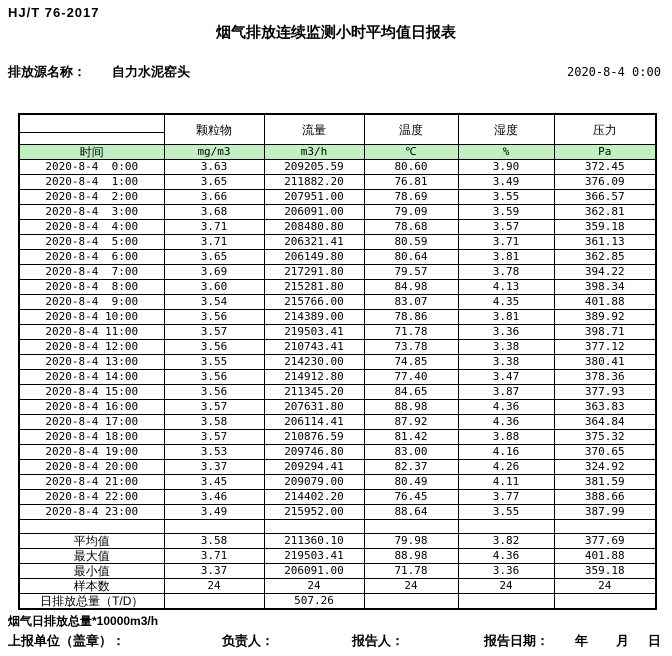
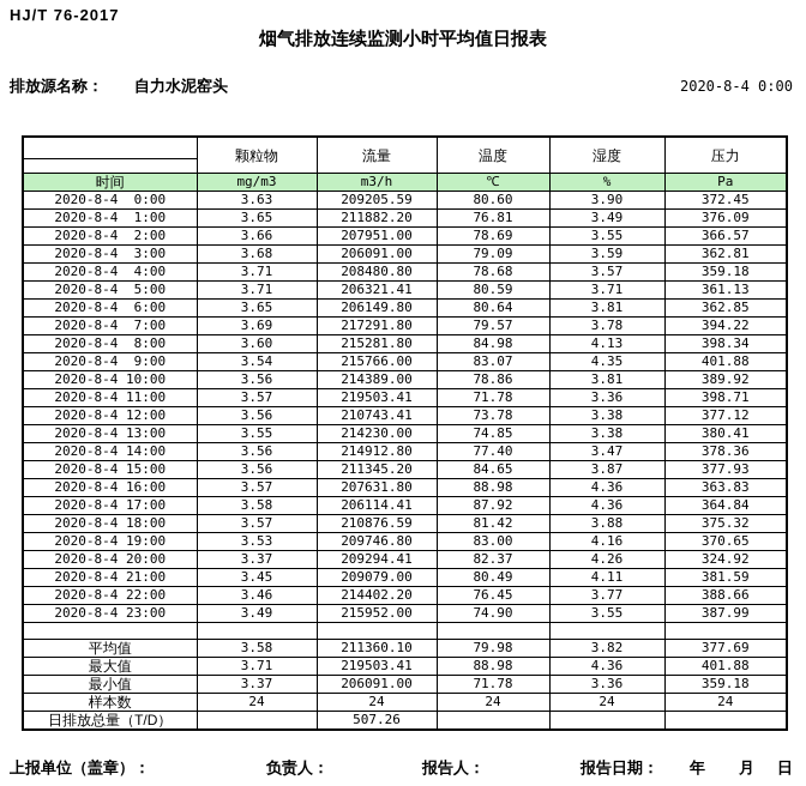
  HJ/T 76-2017
  烟气排放连续监测小时平均值日报表
  排放源名称： 自力水泥窑头
  2020-8-4 0:00
  	颗粒物	流量	温度	湿度	压力
  时间	mg/m3	m3/h	℃	%	Pa
  2020-8-4 0:00	3.63	209205.59	80.60	3.90	372.45
  2020-8-4 1:00	3.65	211882.20	76.81	3.49	376.09
  2020-8-4 2:00	3.66	207951.00	78.69	3.55	366.57
  2020-8-4 3:00	3.68	206091.00	79.09	3.59	362.81
  2020-8-4 4:00	3.71	208480.80	78.68	3.57	359.18
  2020-8-4 5:00	3.71	206321.41	80.59	3.71	361.13
  2020-8-4 6:00	3.65	206149.80	80.64	3.81	362.85
  2020-8-4 7:00	3.69	217291.80	79.57	3.78	394.22
  2020-8-4 8:00	3.60	215281.80	84.98	4.13	398.34
  2020-8-4 9:00	3.54	215766.00	83.07	4.35	401.88
  2020-8-4 10:00	3.56	214389.00	78.86	3.81	389.92
  2020-8-4 11:00	3.57	219503.41	71.78	3.36	398.71
  2020-8-4 12:00	3.56	210743.41	73.78	3.38	377.12
  2020-8-4 13:00	3.55	214230.00	74.85	3.38	380.41
  2020-8-4 14:00	3.56	214912.80	77.40	3.47	378.36
  2020-8-4 15:00	3.56	211345.20	84.65	3.87	377.93
  2020-8-4 16:00	3.57	207631.80	88.98	4.36	363.83
  2020-8-4 17:00	3.58	206114.41	87.92	4.36	364.84
  2020-8-4 18:00	3.57	210876.59	81.42	3.88	375.32
  2020-8-4 19:00	3.53	209746.80	83.00	4.16	370.65
  2020-8-4 20:00	3.37	209294.41	82.37	4.26	324.92
  2020-8-4 21:00	3.45	209079.00	80.49	4.11	381.59
  2020-8-4 22:00	3.46	214402.20	76.45	3.77	388.66
- 2020-8-4 23:00	3.49	215952.00	88.64	3.55	387.99
+ 2020-8-4 23:00	3.49	215952.00	74.90	3.55	387.99
  平均值	3.58	211360.10	79.98	3.82	377.69
  最大值	3.71	219503.41	88.98	4.36	401.88
  最小值	3.37	206091.00	71.78	3.36	359.18
  样本数	24	24	24	24	24
  日排放总量（T/D）		507.26
- 烟气日排放总量*10000m3/h
  上报单位（盖章）：
  负责人：
  报告人：
  报告日期：
  年
  月
  日
